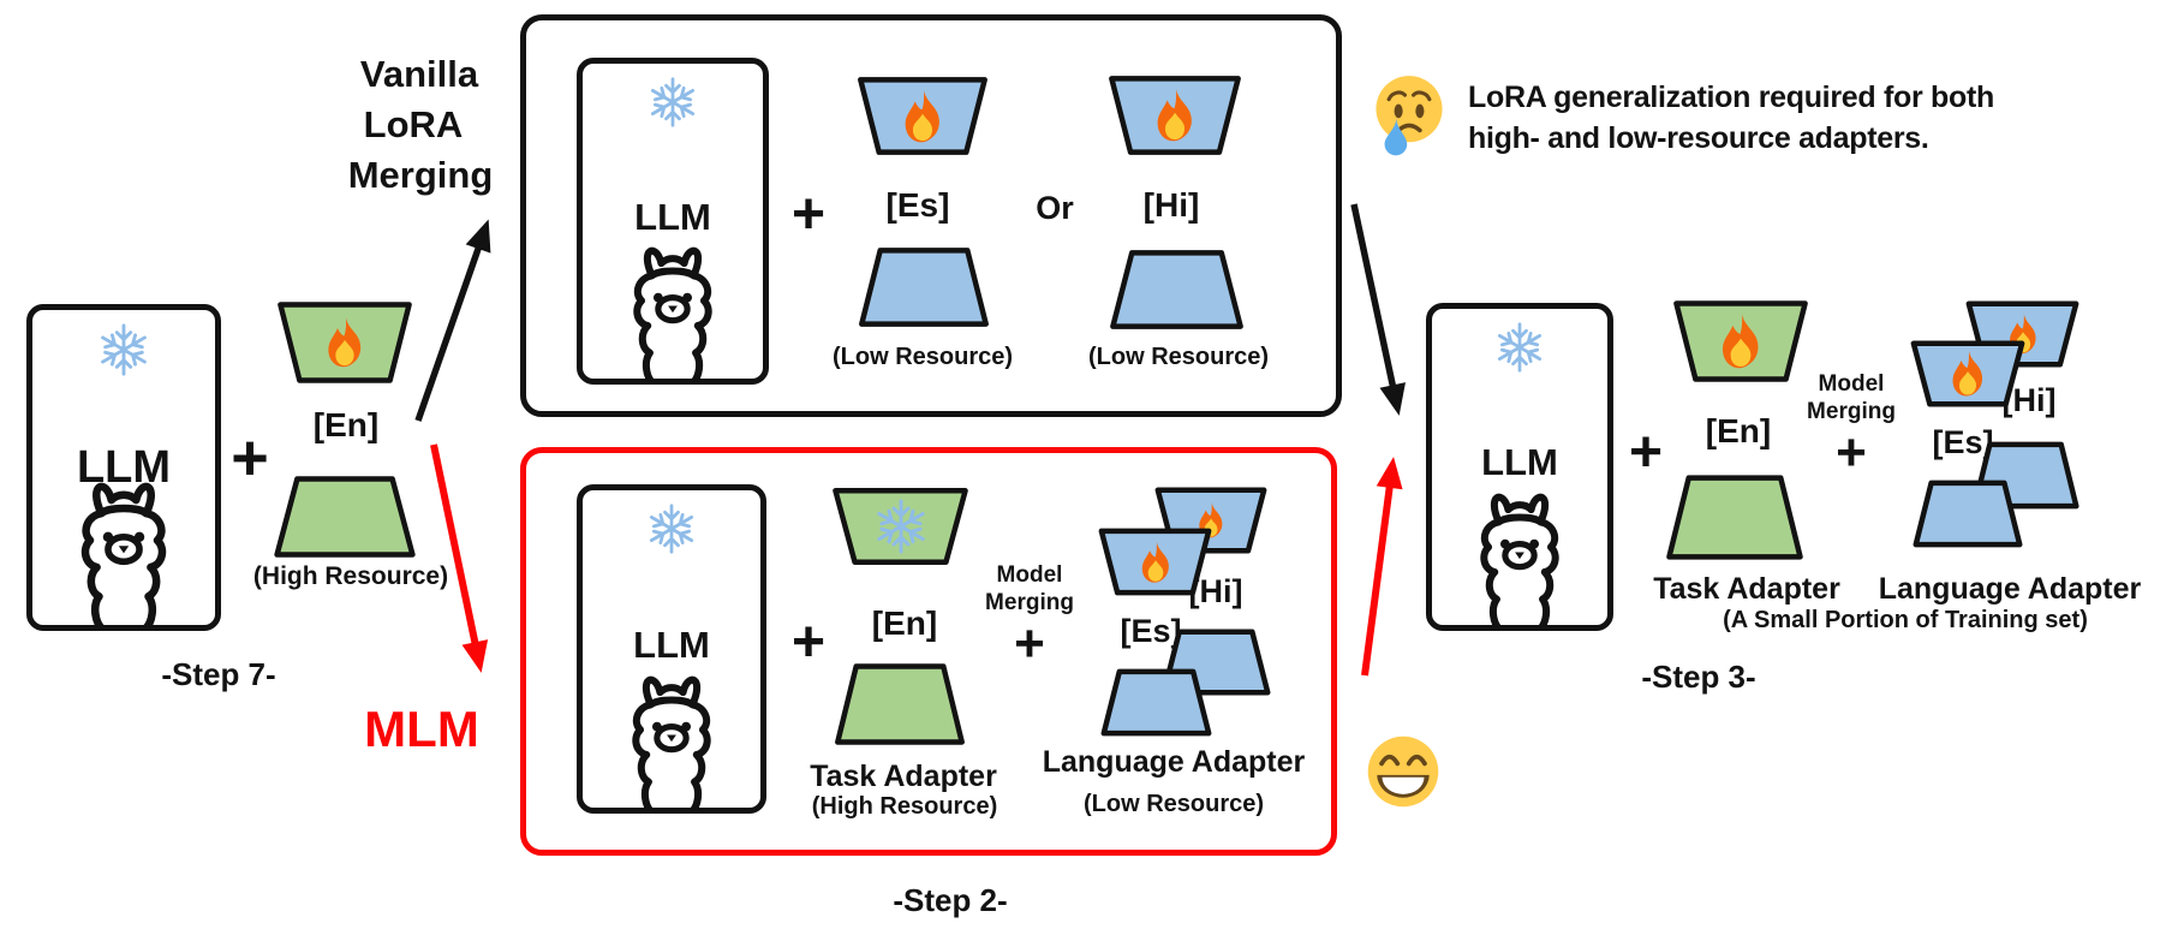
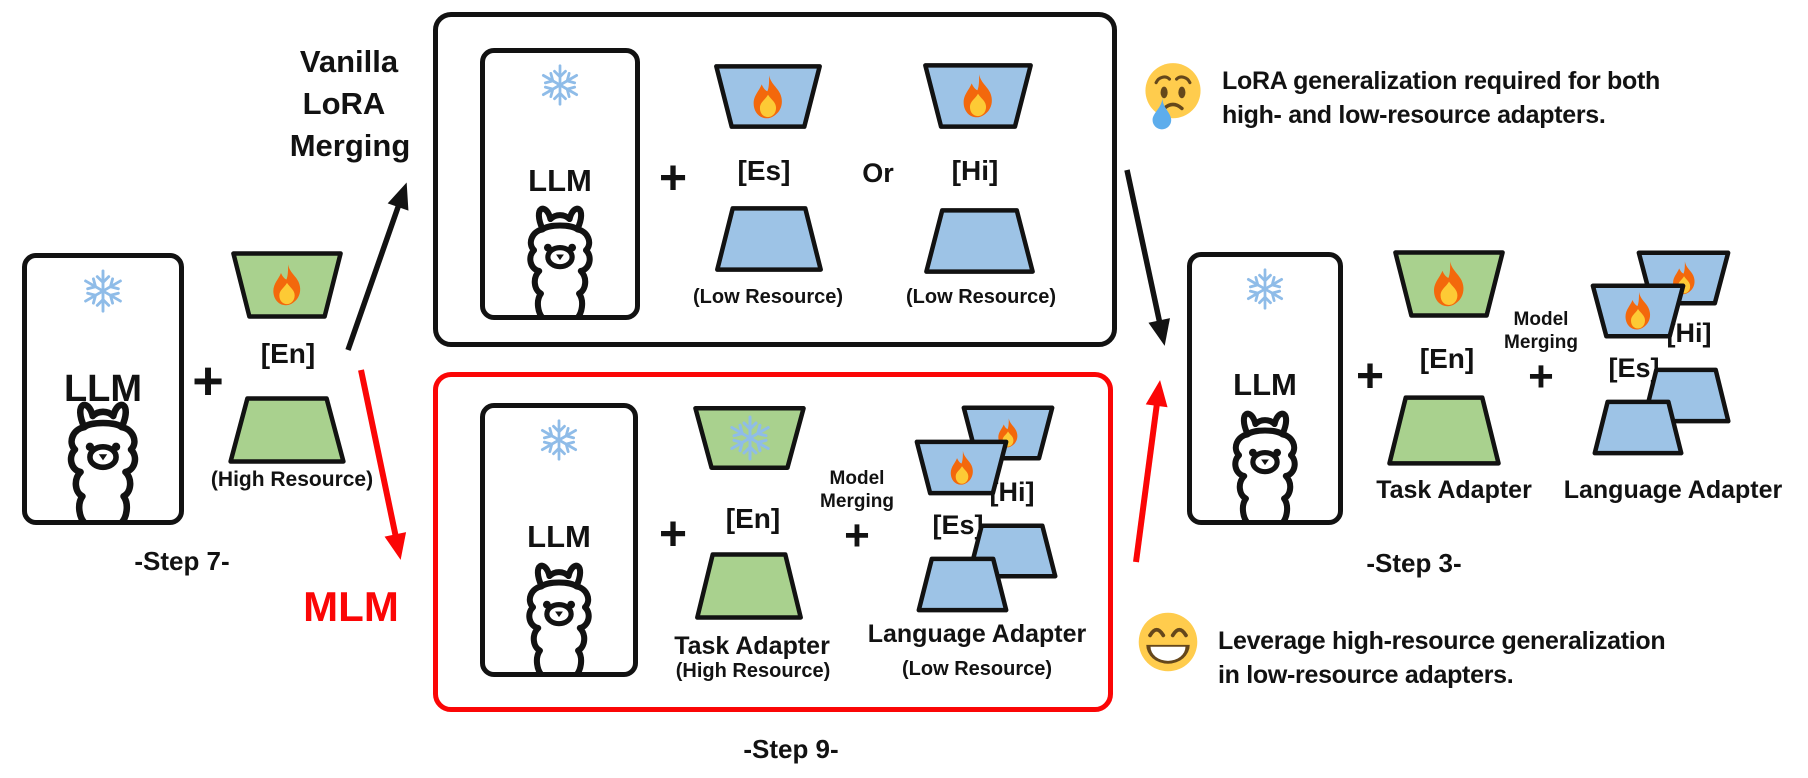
  LLM
  +
  [En]
  (High Resource)
  -Step 7-
  Vanilla
  LoRA
  Merging
  MLM
  LLM
  +
  [Es]
  (Low Resource)
  Or
  [Hi]
  (Low Resource)
  LLM
  +
  [En]
  Task Adapter
  (High Resource)
  Model
  Merging
  +
  Hi]
  [Es]
  Language Adapter
  (Low Resource)
- -Step 2-
+ -Step 9-
  LLM
  +
  [En]
  Task Adapter
  Model
  Merging
  +
  Hi]
  [Es]
  Language Adapter
- (A Small Portion of Training set)
  -Step 3-
  LoRA generalization required for both
  high- and low-resource adapters.
+ Leverage high-resource generalization
+ in low-resource adapters.
